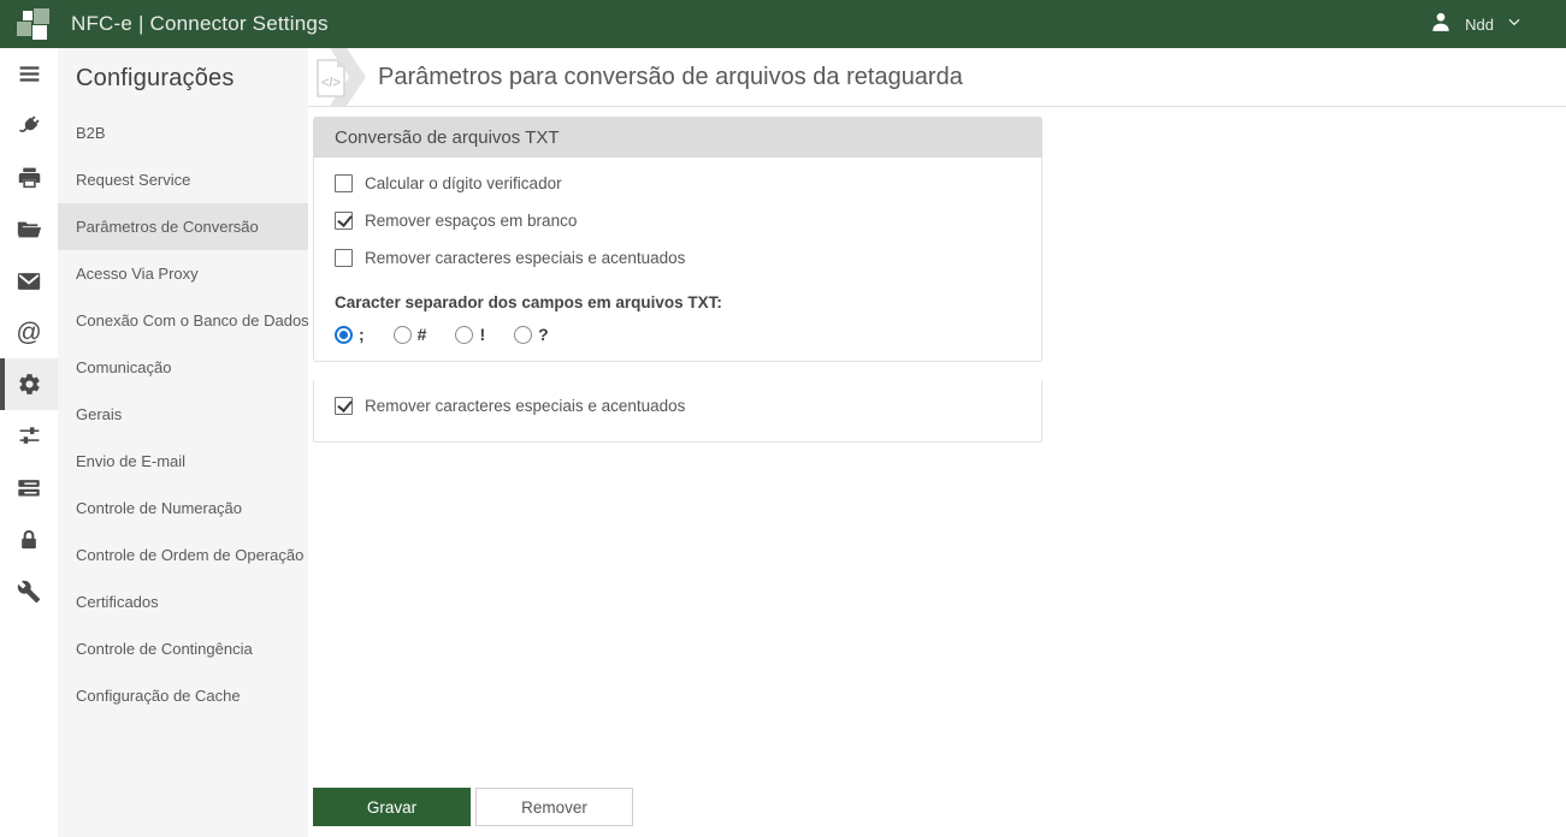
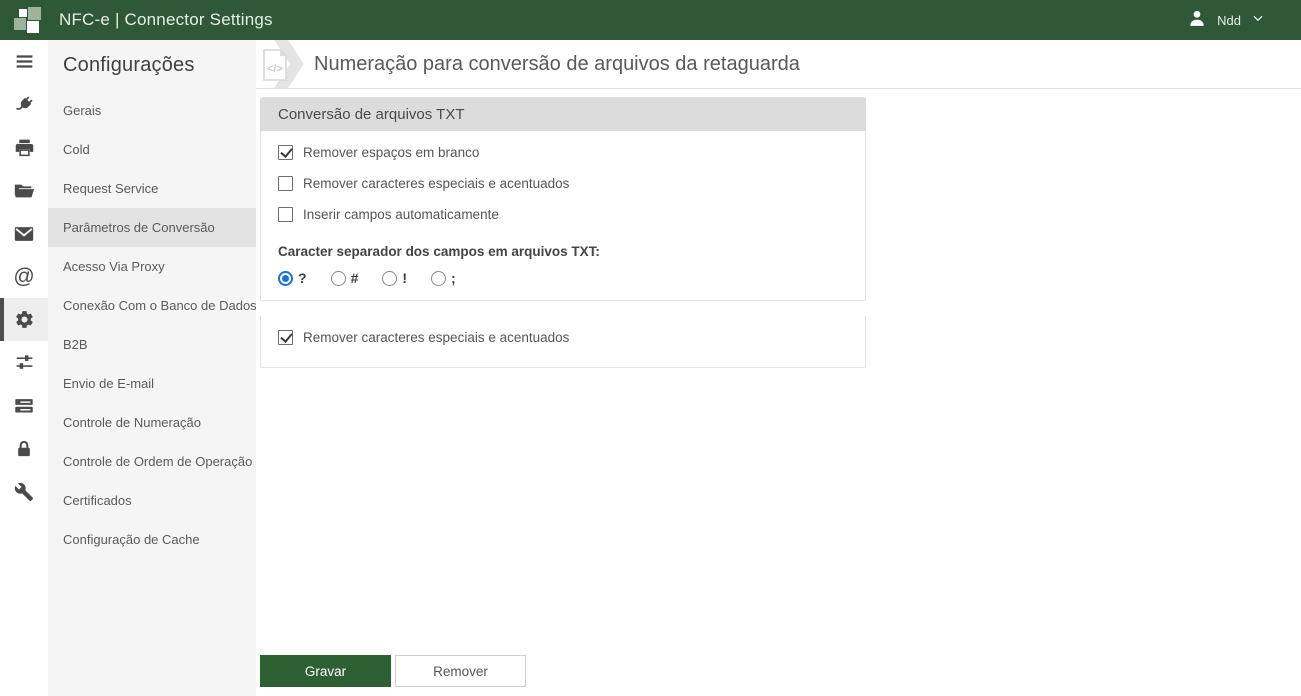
  NFC-e | Connector Settings
  Ndd
  @
  Configurações
- B2B
+ Gerais
+ Cold
  Request Service
  Parâmetros de Conversão
  Acesso Via Proxy
  Conexão Com o Banco de Dados
- Comunicação
- Gerais
+ B2B
  Envio de E-mail
  Controle de Numeração
  Controle de Ordem de Operação
  Certificados
- Controle de Contingência
  Configuração de Cache
  </>
- Parâmetros para conversão de arquivos da retaguarda
+ Numeração para conversão de arquivos da retaguarda
  Conversão de arquivos TXT
- Calcular o dígito verificador
  Remover espaços em branco
  Remover caracteres especiais e acentuados
+ Inserir campos automaticamente
  Caracter separador dos campos em arquivos TXT:
- ;
+ ?
  #
  !
- ?
+ ;
  Remover caracteres especiais e acentuados
  Gravar
  Remover
